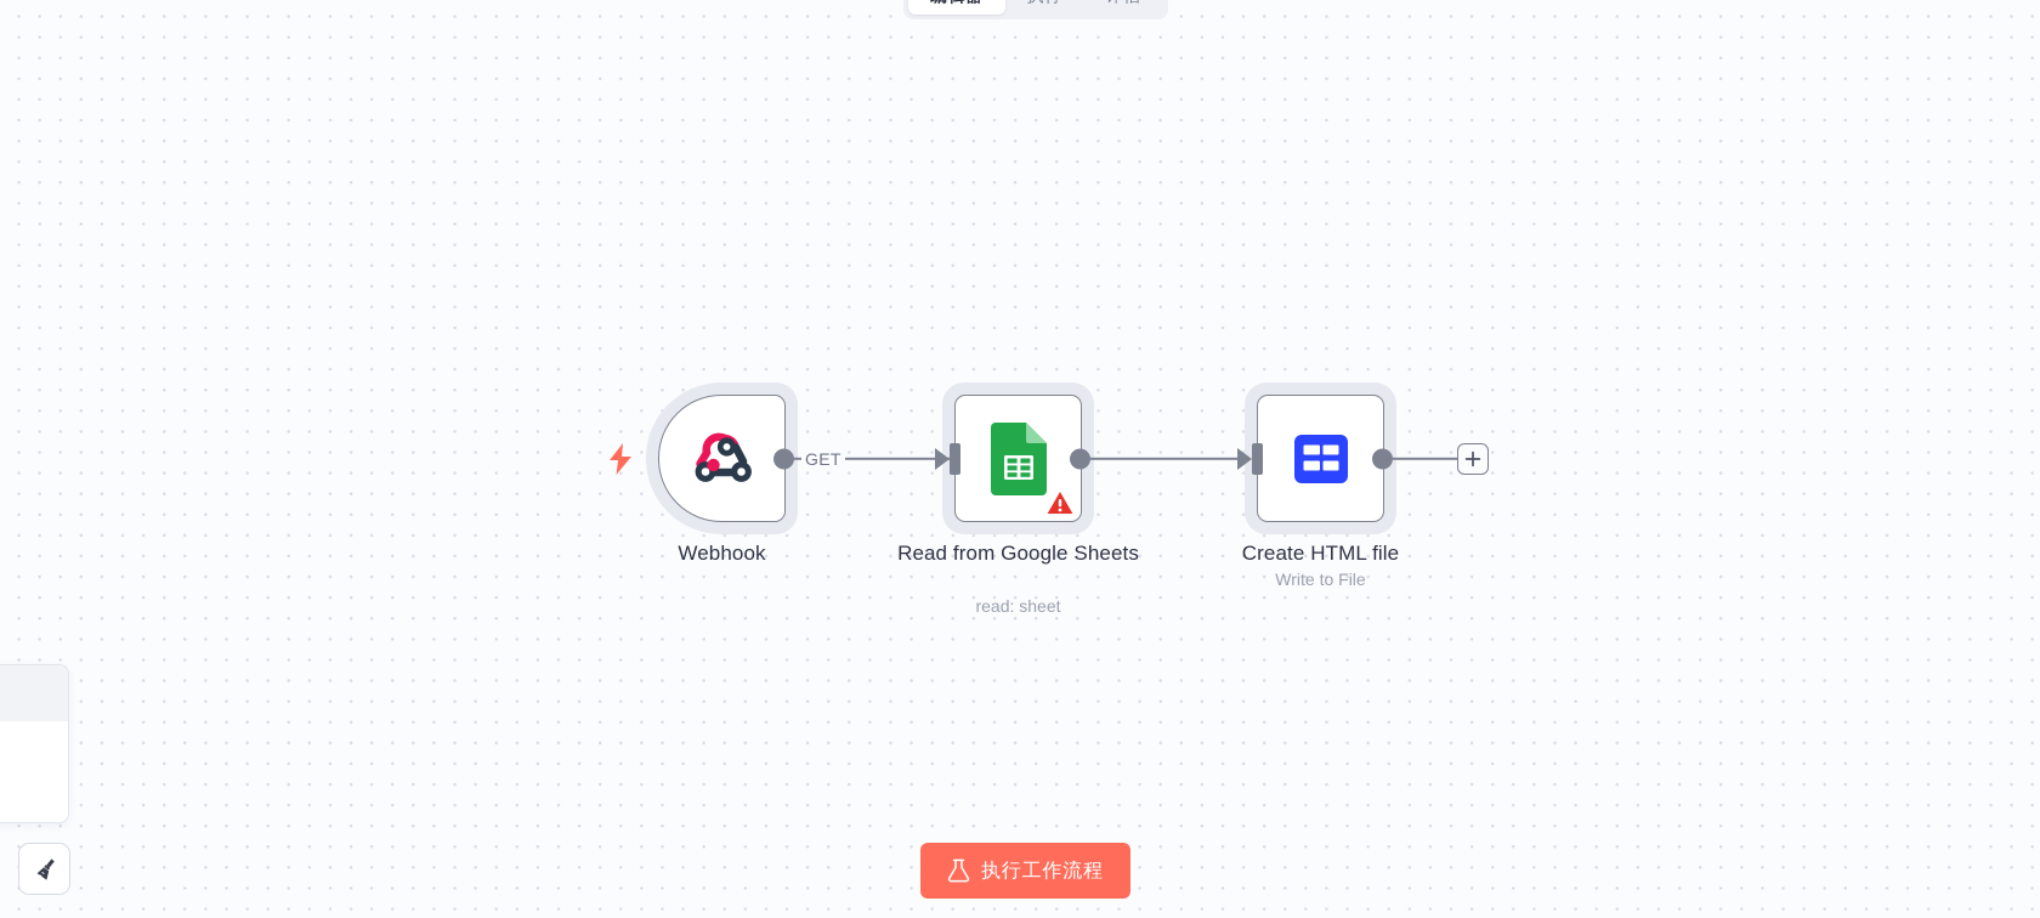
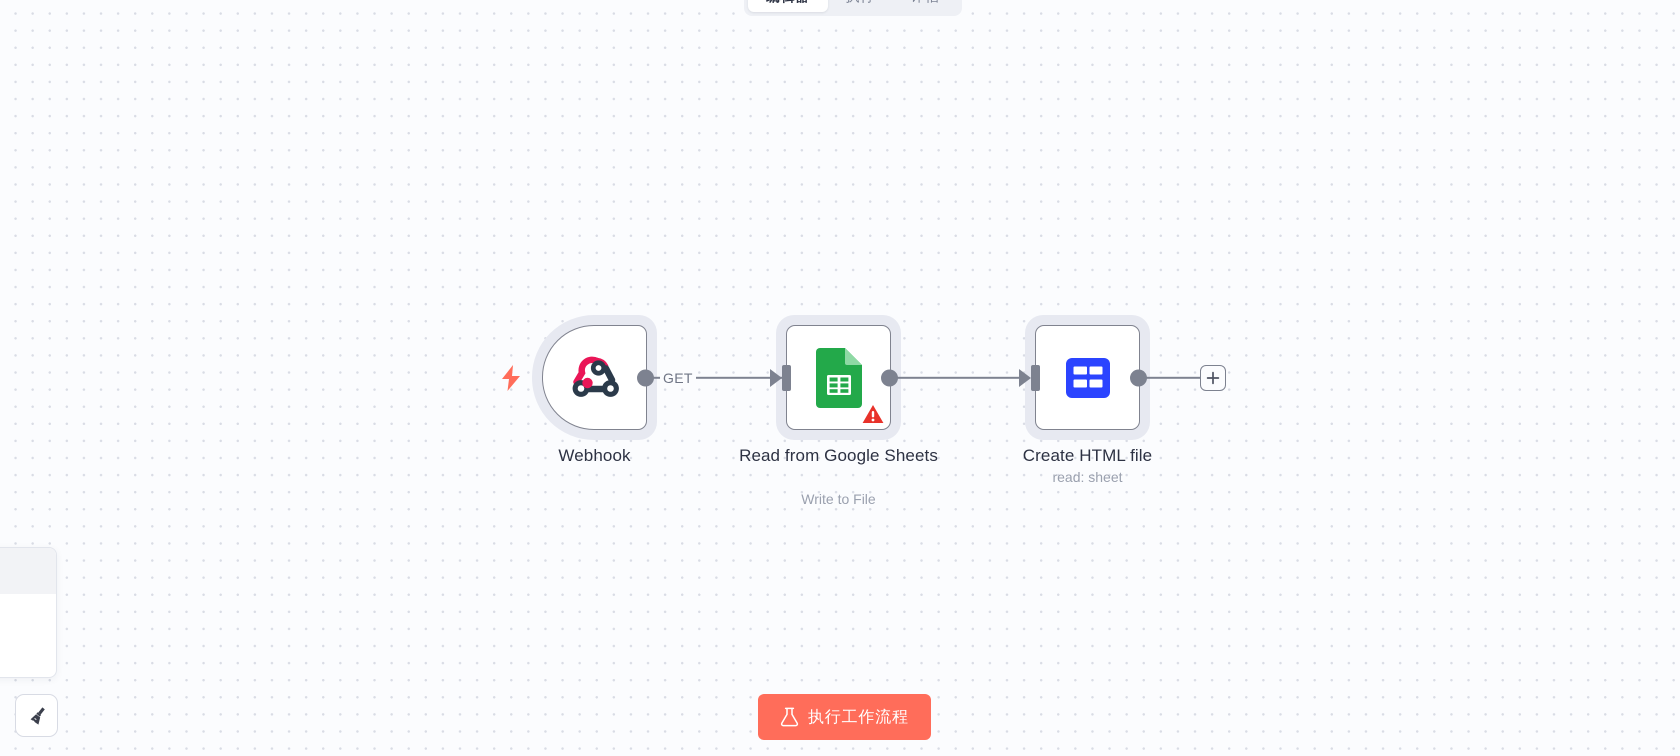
  GET
  Webhook
  Read from Google Sheets
- read: sheet
+ Write to File
  Create HTML file
- Write to File
+ read: sheet
  执行工作流程
